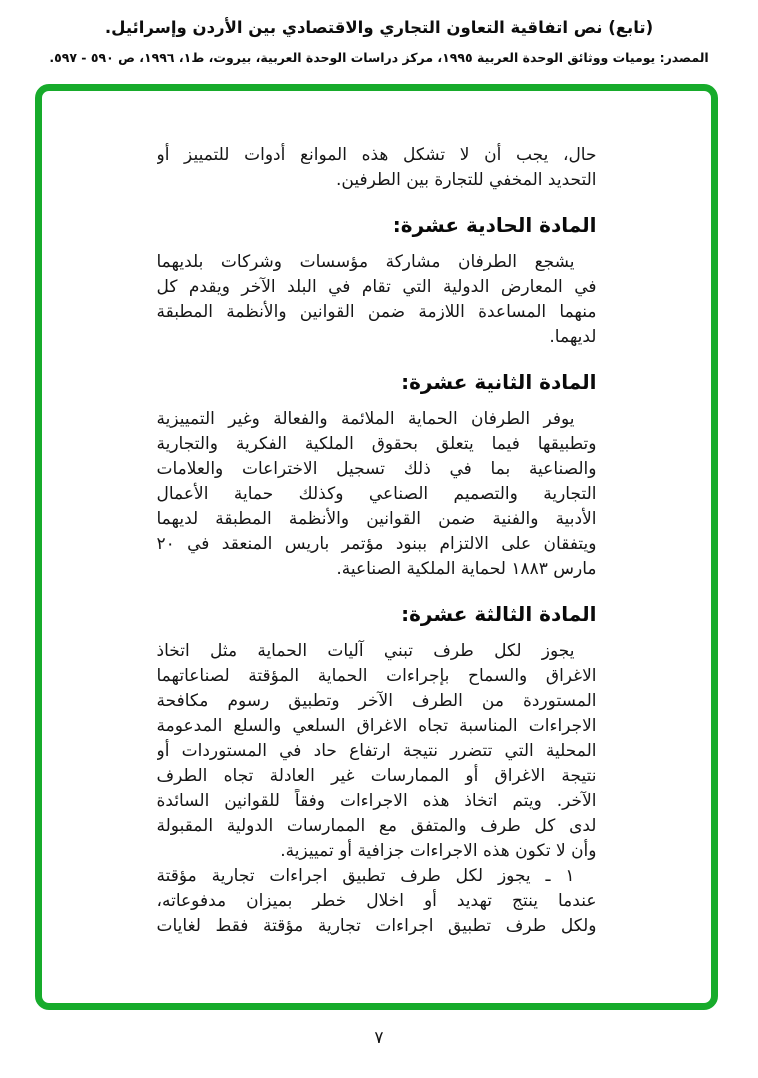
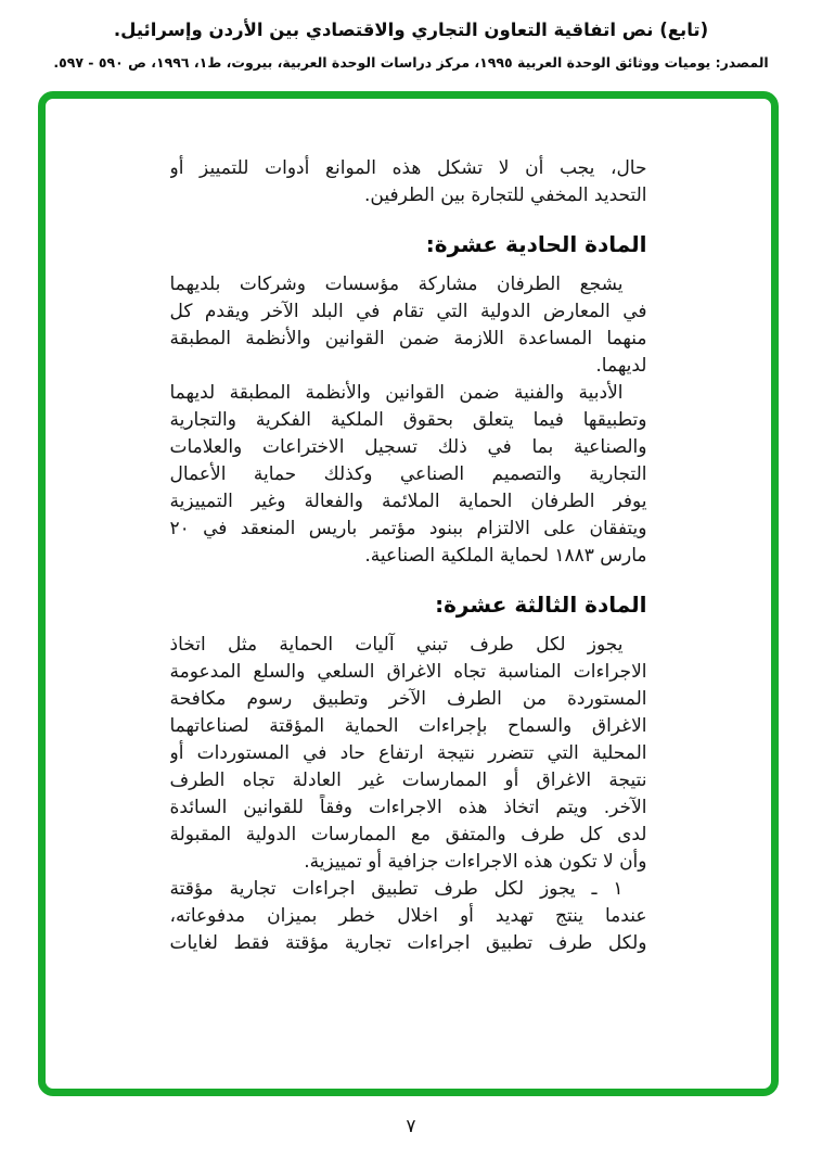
  (تابع) نص اتفاقية التعاون التجاري والاقتصادي بين الأردن وإسرائيل.
  المصدر: يوميات ووثائق الوحدة العربية ١٩٩٥، مركز دراسات الوحدة العربية، بيروت، ط١، ١٩٩٦، ص ٥٩٠ - ٥٩٧.
  حال، يجب أن لا تشكل هذه الموانع أدوات للتمييز أو
  التحديد المخفي للتجارة بين الطرفين.
  المادة الحادية عشرة:
  يشجع الطرفان مشاركة مؤسسات وشركات بلديهما
  في المعارض الدولية التي تقام في البلد الآخر ويقدم كل
  منهما المساعدة اللازمة ضمن القوانين والأنظمة المطبقة
  لديهما.
- المادة الثانية عشرة:
- يوفر الطرفان الحماية الملائمة والفعالة وغير التمييزية
+ الأدبية والفنية ضمن القوانين والأنظمة المطبقة لديهما
  وتطبيقها فيما يتعلق بحقوق الملكية الفكرية والتجارية
  والصناعية بما في ذلك تسجيل الاختراعات والعلامات
  التجارية والتصميم الصناعي وكذلك حماية الأعمال
- الأدبية والفنية ضمن القوانين والأنظمة المطبقة لديهما
+ يوفر الطرفان الحماية الملائمة والفعالة وغير التمييزية
  ويتفقان على الالتزام ببنود مؤتمر باريس المنعقد في ٢٠
  مارس ١٨٨٣ لحماية الملكية الصناعية.
  المادة الثالثة عشرة:
  يجوز لكل طرف تبني آليات الحماية مثل اتخاذ
- الاغراق والسماح بإجراءات الحماية المؤقتة لصناعاتهما
+ الاجراءات المناسبة تجاه الاغراق السلعي والسلع المدعومة
  المستوردة من الطرف الآخر وتطبيق رسوم مكافحة
- الاجراءات المناسبة تجاه الاغراق السلعي والسلع المدعومة
+ الاغراق والسماح بإجراءات الحماية المؤقتة لصناعاتهما
  المحلية التي تتضرر نتيجة ارتفاع حاد في المستوردات أو
  نتيجة الاغراق أو الممارسات غير العادلة تجاه الطرف
  الآخر. ويتم اتخاذ هذه الاجراءات وفقاً للقوانين السائدة
  لدى كل طرف والمتفق مع الممارسات الدولية المقبولة
  وأن لا تكون هذه الاجراءات جزافية أو تمييزية.
  ١ ـ يجوز لكل طرف تطبيق اجراءات تجارية مؤقتة
  عندما ينتج تهديد أو اخلال خطر بميزان مدفوعاته،
  ولكل طرف تطبيق اجراءات تجارية مؤقتة فقط لغايات
  ٧
